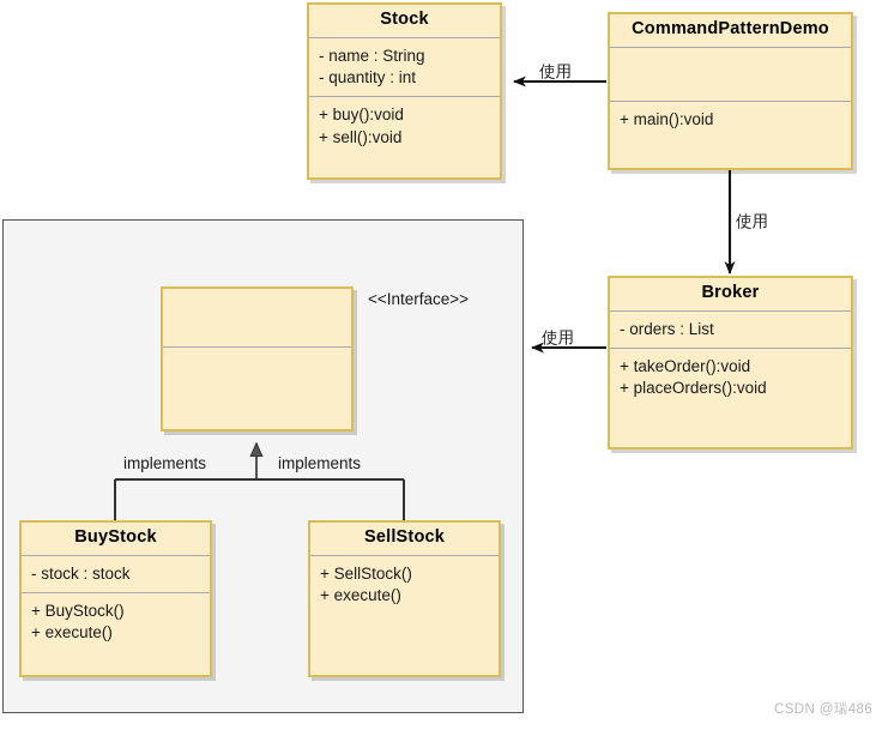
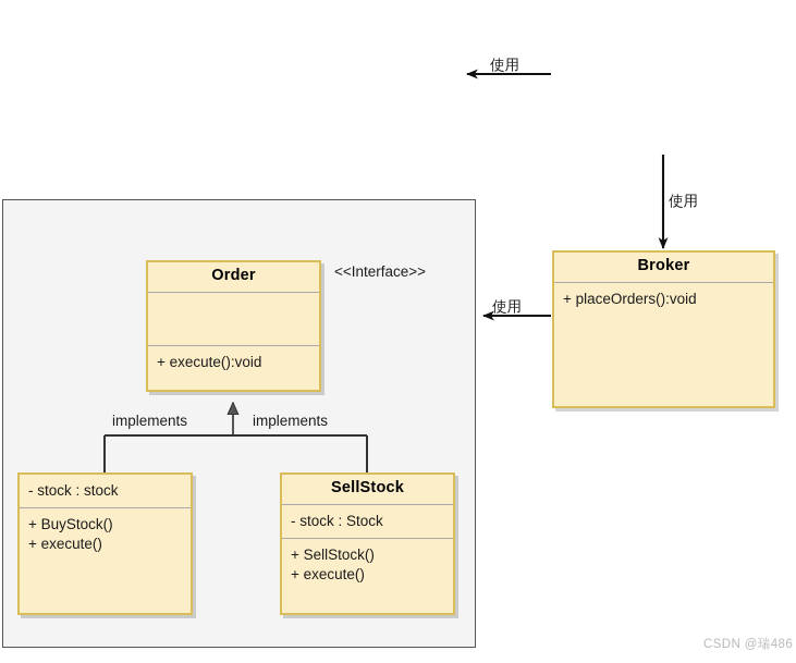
- Stock
- - name : String
- - quantity : int
- + buy():void
- + sell():void
- CommandPatternDemo
- + main():void
  Broker
- - orders : List
- + takeOrder():void
  + placeOrders():void
+ Order
+ + execute():void
  <<Interface>>
- BuyStock
  - stock : stock
  + BuyStock()
  + execute()
  SellStock
+ - stock : Stock
  + SellStock()
  + execute()
  使用
  使用
  使用
  implements
  implements
  CSDN @瑞486
